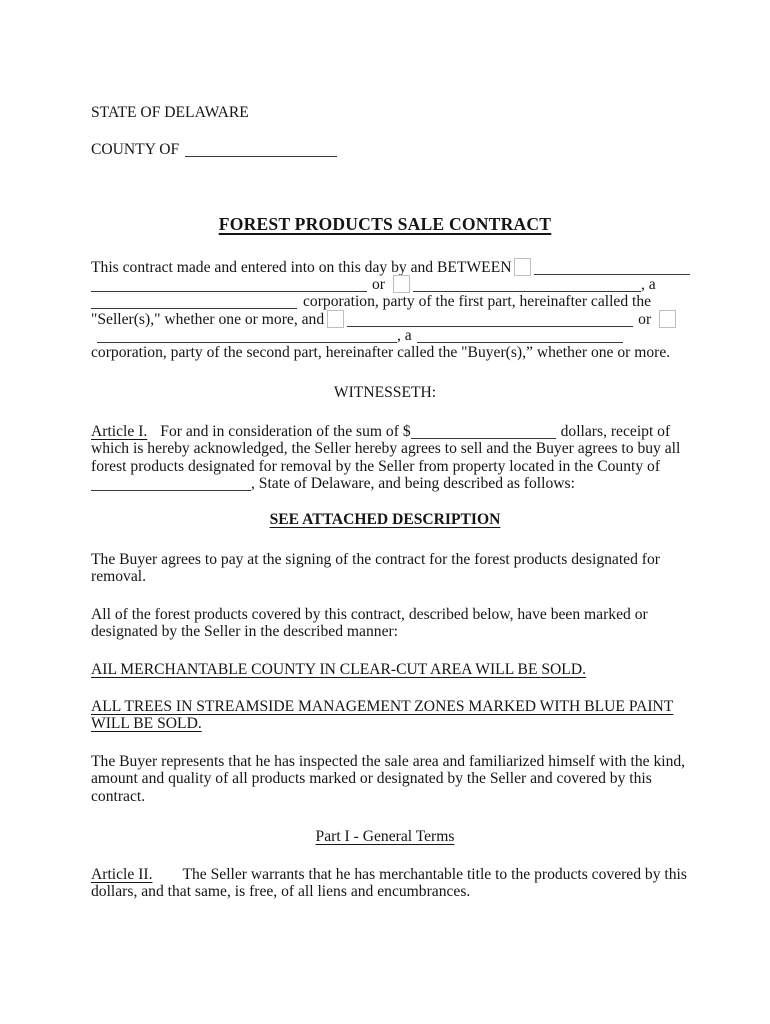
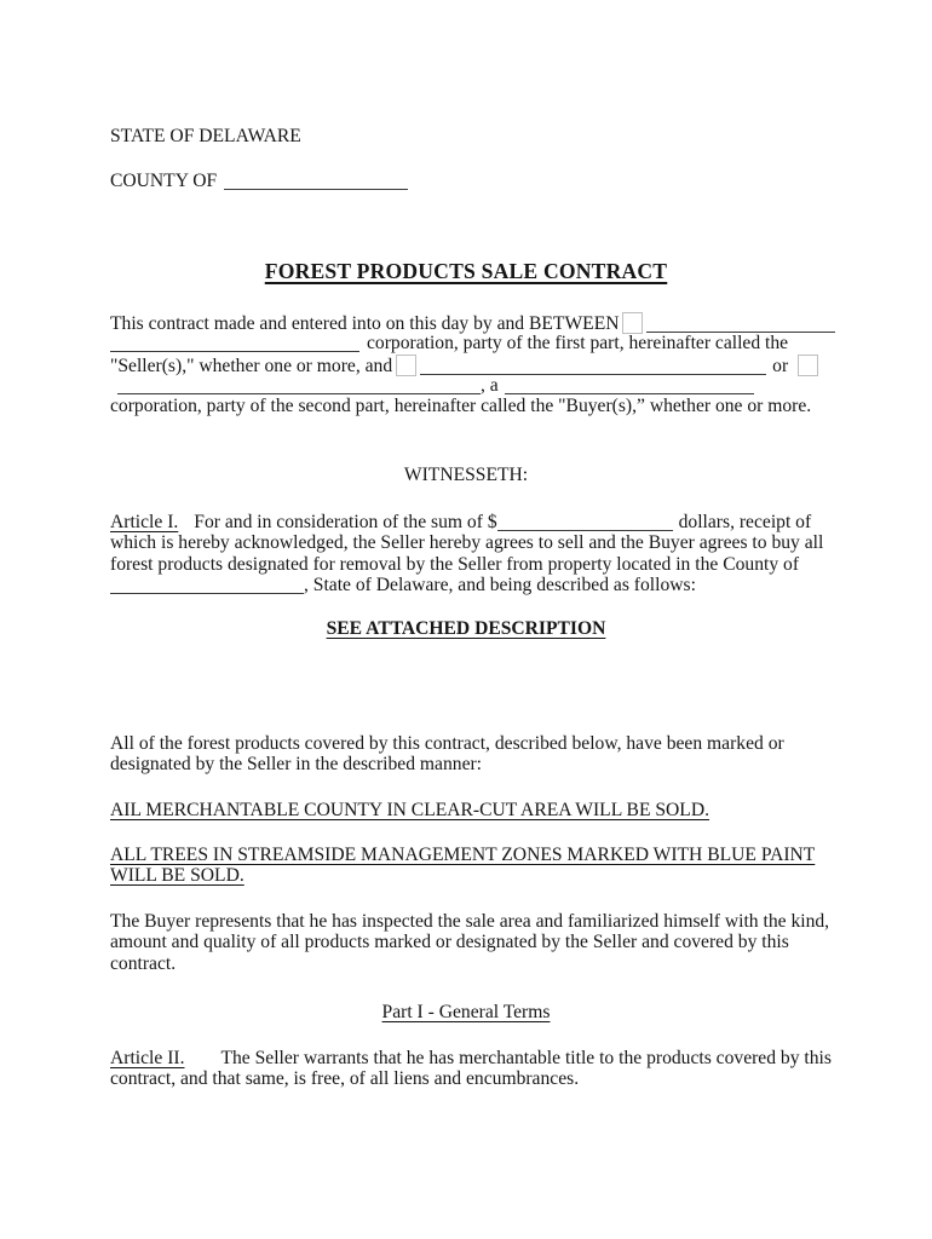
  STATE OF DELAWARE
  COUNTY OF
  FOREST PRODUCTS SALE CONTRACT
  This contract made and entered into on this day by and BETWEEN
- or , a
  corporation, party of the first part, hereinafter called the
  "Seller(s)," whether one or more, and or
  , a
  corporation, party of the second part, hereinafter called the "Buyer(s),” whether one or more.
  WITNESSETH:
  Article I. For and in consideration of the sum of $ dollars, receipt of
  which is hereby acknowledged, the Seller hereby agrees to sell and the Buyer agrees to buy all
  forest products designated for removal by the Seller from property located in the County of
  , State of Delaware, and being described as follows:
  SEE ATTACHED DESCRIPTION
- The Buyer agrees to pay at the signing of the contract for the forest products designated for
- removal.
  All of the forest products covered by this contract, described below, have been marked or
  designated by the Seller in the described manner:
  AIL MERCHANTABLE COUNTY IN CLEAR-CUT AREA WILL BE SOLD.
  ALL TREES IN STREAMSIDE MANAGEMENT ZONES MARKED WITH BLUE PAINT
  WILL BE SOLD.
  The Buyer represents that he has inspected the sale area and familiarized himself with the kind,
  amount and quality of all products marked or designated by the Seller and covered by this
  contract.
  Part I - General Terms
  Article II. The Seller warrants that he has merchantable title to the products covered by this
- dollars, and that same, is free, of all liens and encumbrances.
+ contract, and that same, is free, of all liens and encumbrances.
